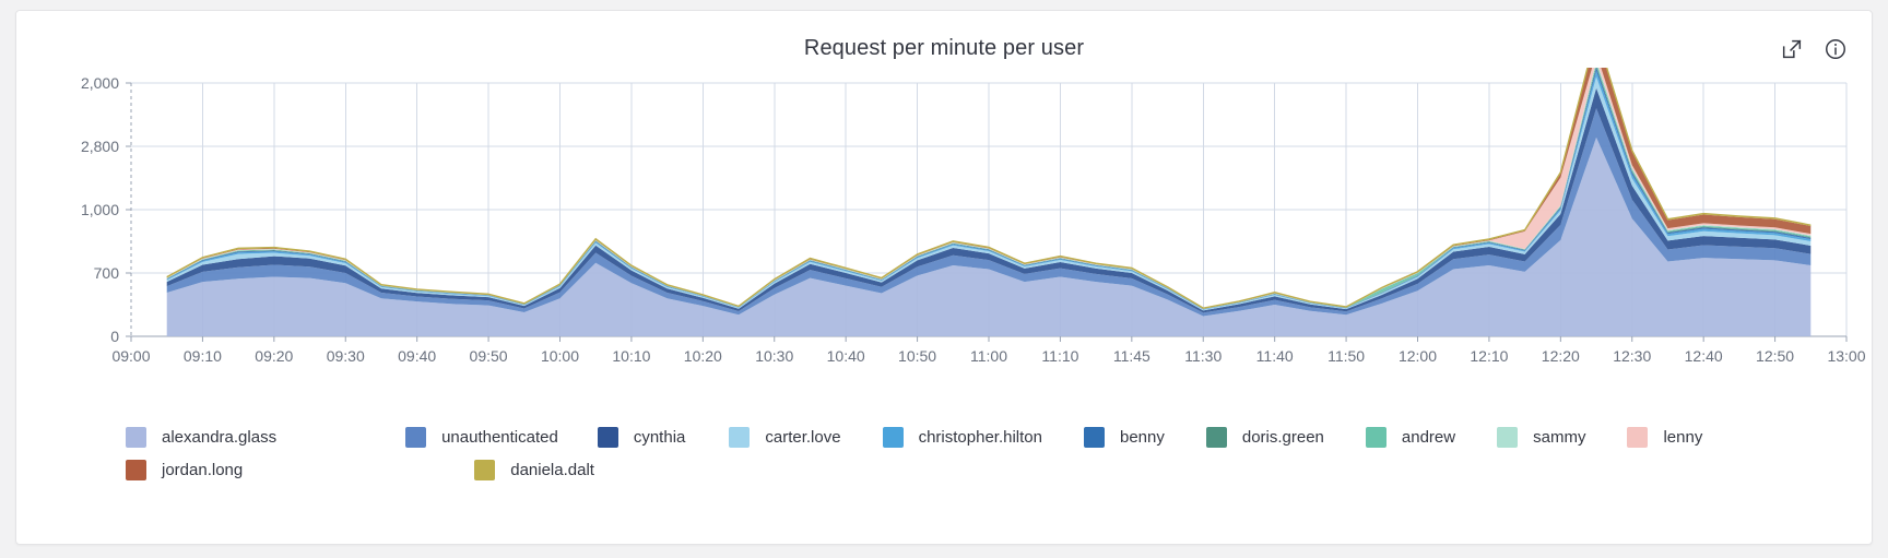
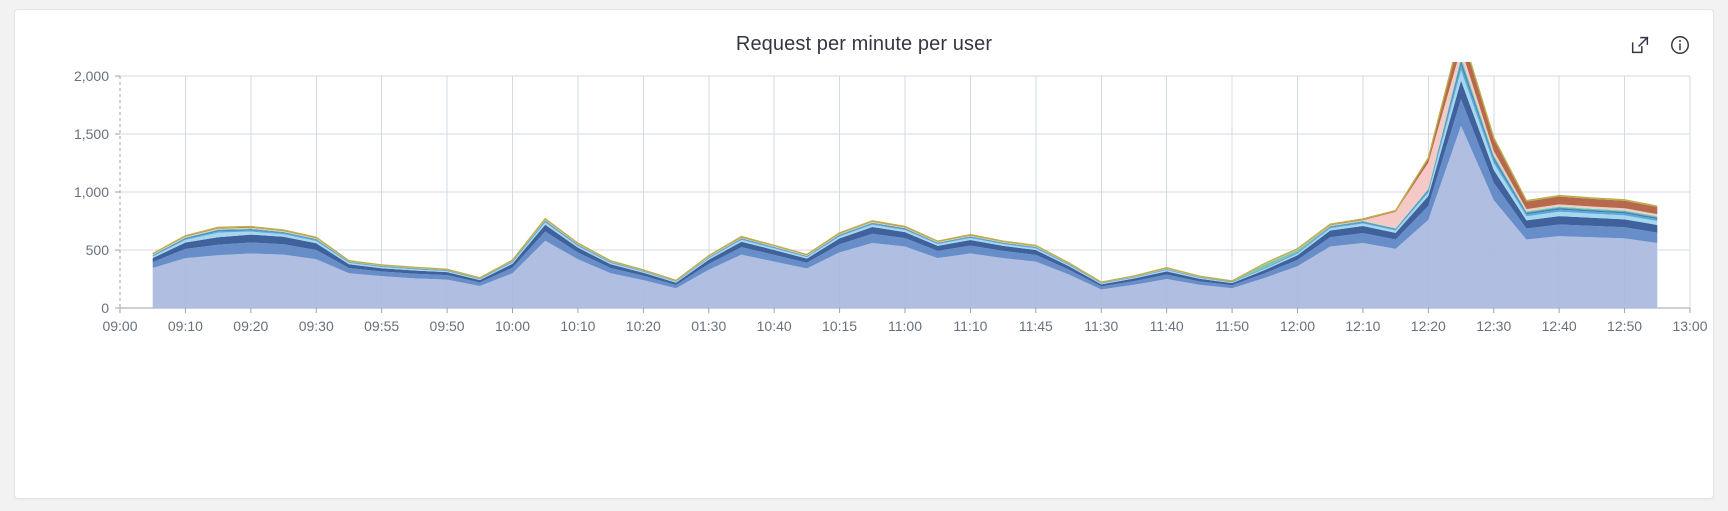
  Request per minute per user
  0
- 700
+ 500
  1,000
- 2,800
+ 1,500
  2,000
  09:00
  09:10
  09:20
  09:30
- 09:40
+ 09:55
  09:50
  10:00
  10:10
  10:20
- 10:30
+ 01:30
  10:40
- 10:50
+ 10:15
  11:00
  11:10
  11:45
  11:30
  11:40
  11:50
  12:00
  12:10
  12:20
  12:30
  12:40
  12:50
  13:00
- alexandra.glass
- unauthenticated
- cynthia
- carter.love
- christopher.hilton
- benny
- doris.green
- andrew
- sammy
- lenny
- jordan.long
- daniela.dalt
